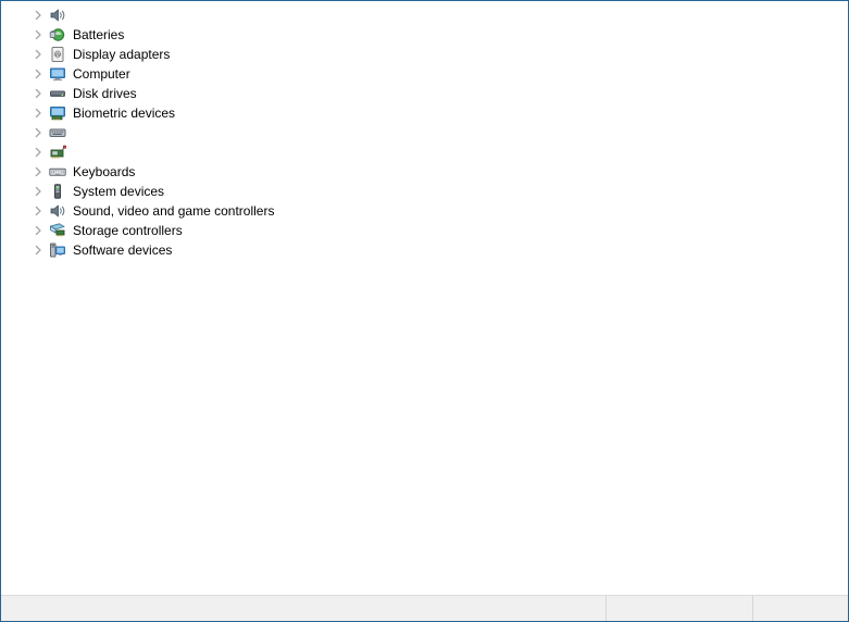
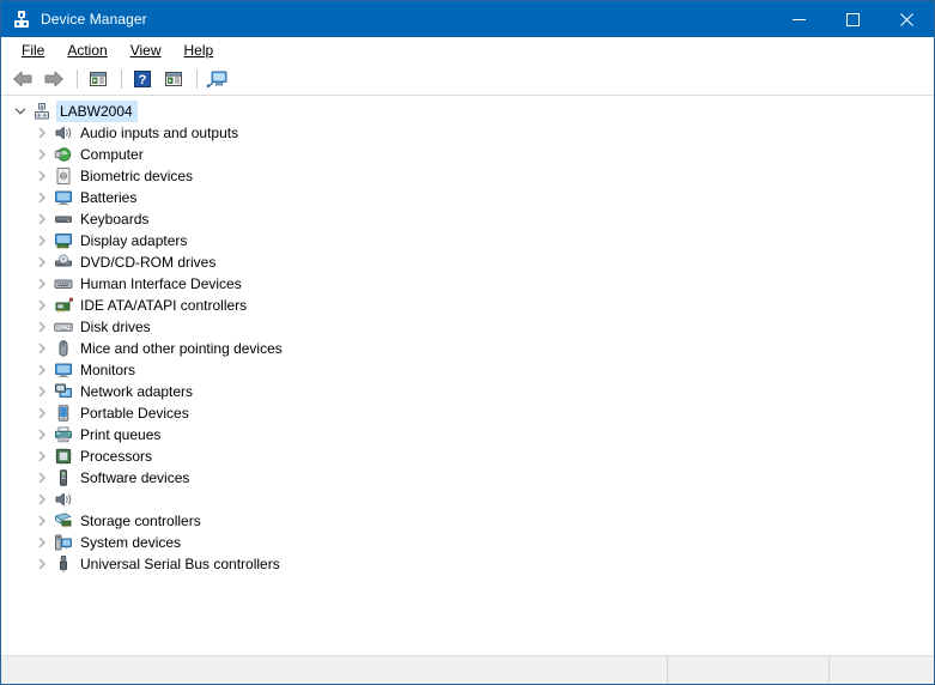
+ Device Manager
+ File
+ Action
+ View
+ Help
+ ?
+ LABW2004
+ Audio inputs and outputs
- Batteries
+ Computer
- Display adapters
+ Biometric devices
- Computer
+ Batteries
- Disk drives
+ Keyboards
- Biometric devices
+ Display adapters
+ DVD/CD-ROM drives
+ Human Interface Devices
+ IDE ATA/ATAPI controllers
- Keyboards
+ Disk drives
+ Mice and other pointing devices
+ Monitors
+ Network adapters
+ Portable Devices
+ Print queues
+ Processors
- System devices
+ Software devices
- Sound, video and game controllers
  Storage controllers
- Software devices
+ System devices
+ Universal Serial Bus controllers
